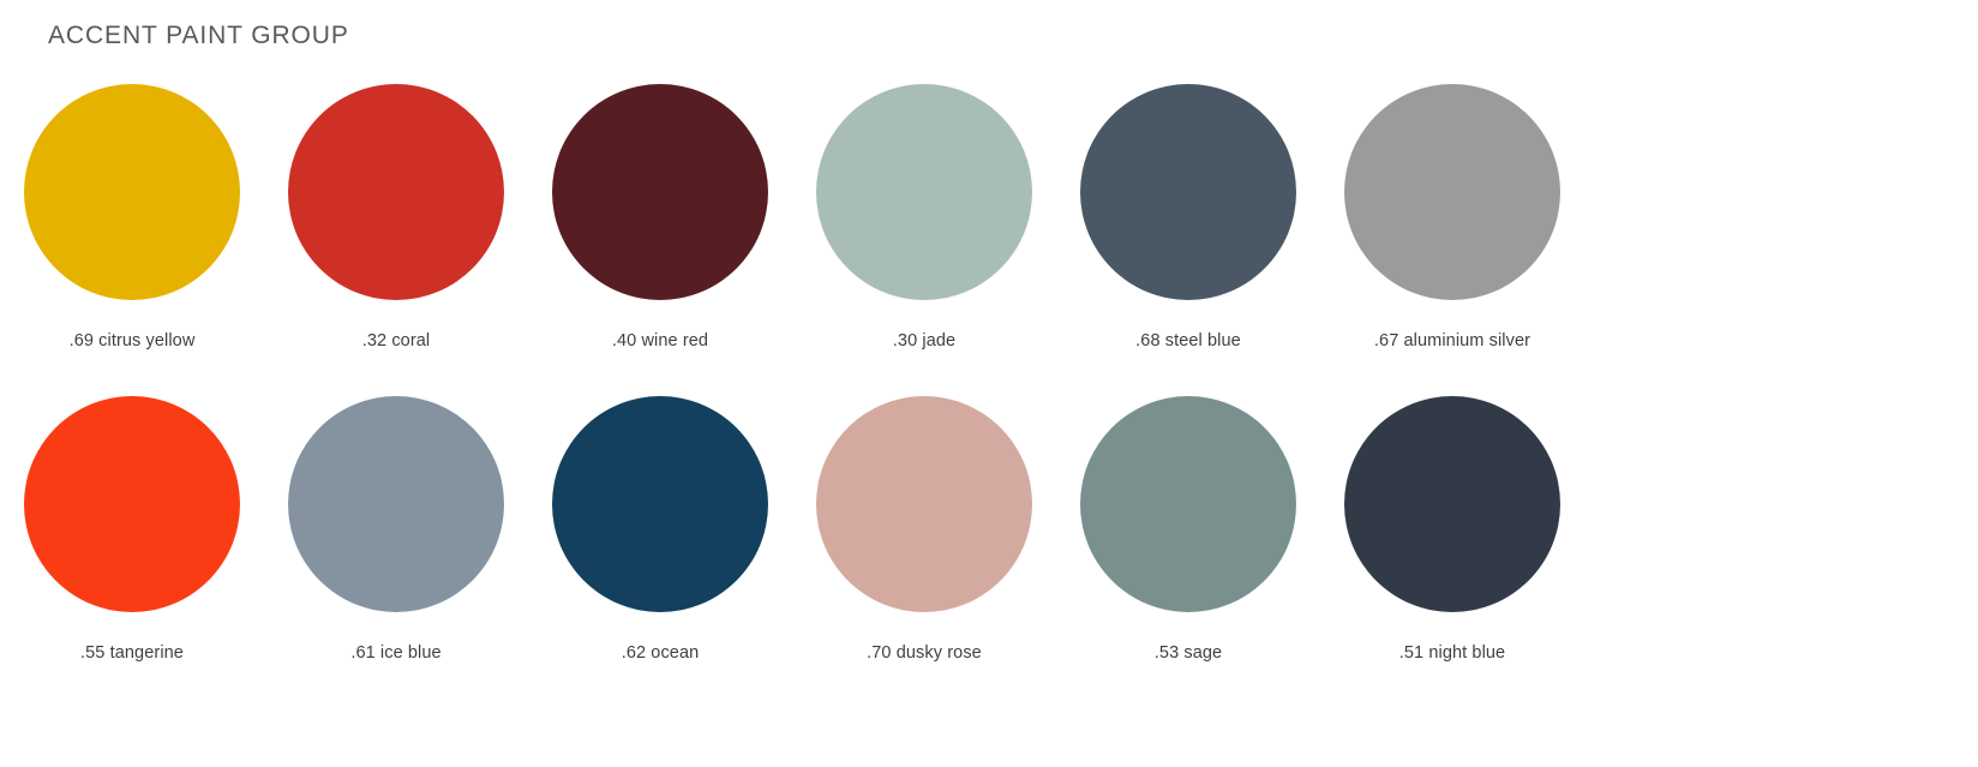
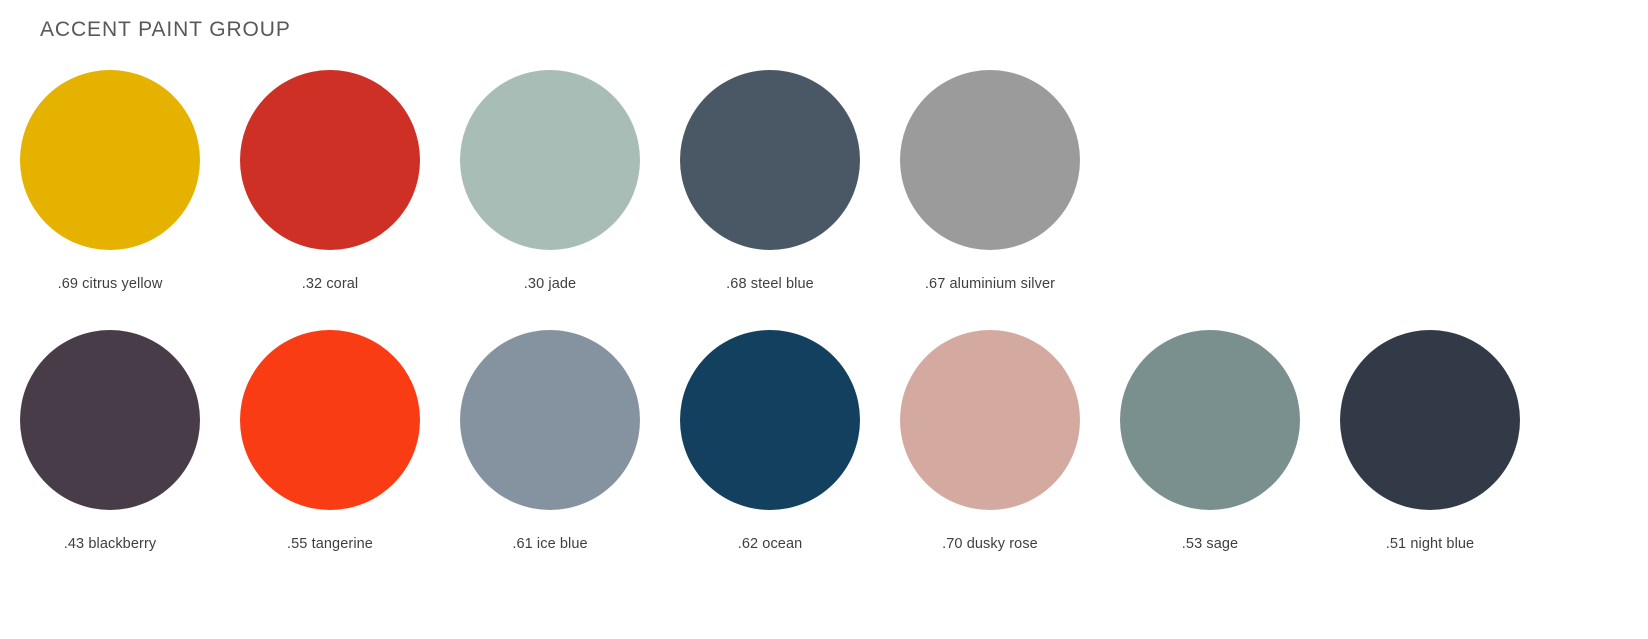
  ACCENT PAINT GROUP
  .69 citrus yellow
  .32 coral
- .40 wine red
  .30 jade
  .68 steel blue
  .67 aluminium silver
+ .43 blackberry
  .55 tangerine
  .61 ice blue
  .62 ocean
  .70 dusky rose
  .53 sage
  .51 night blue
